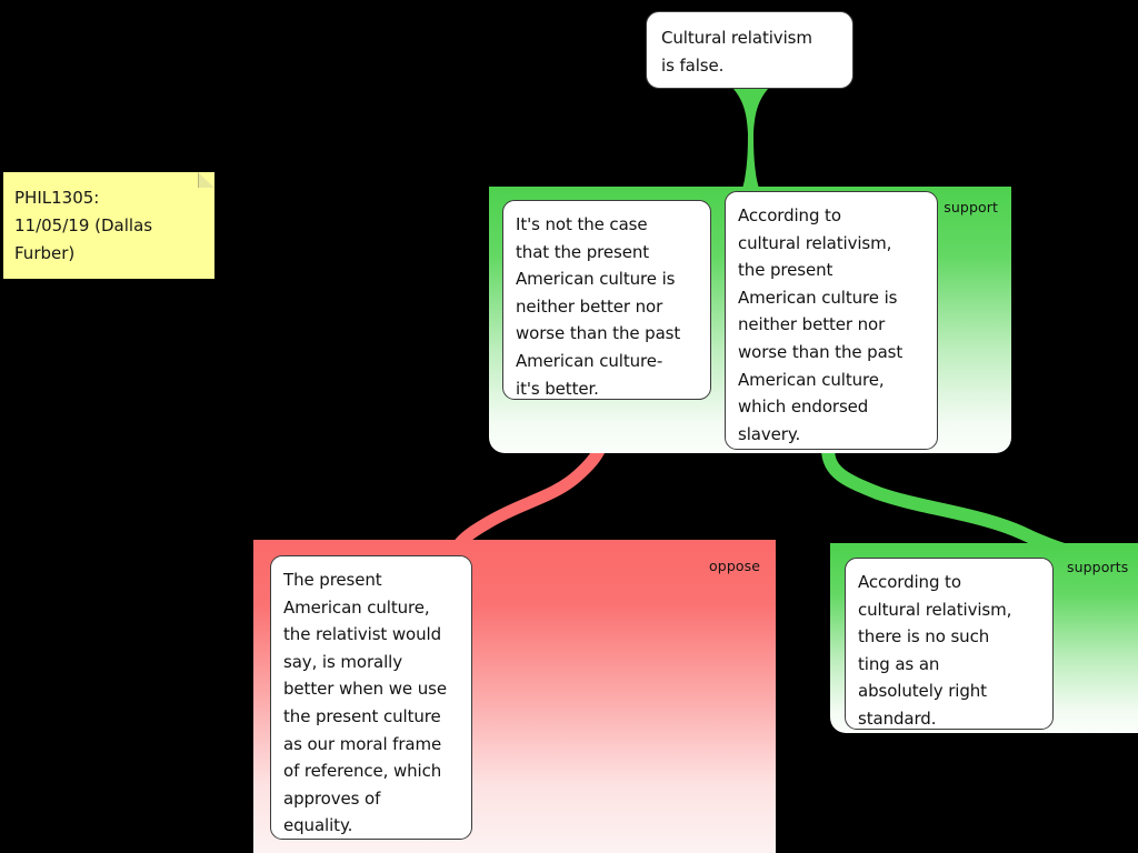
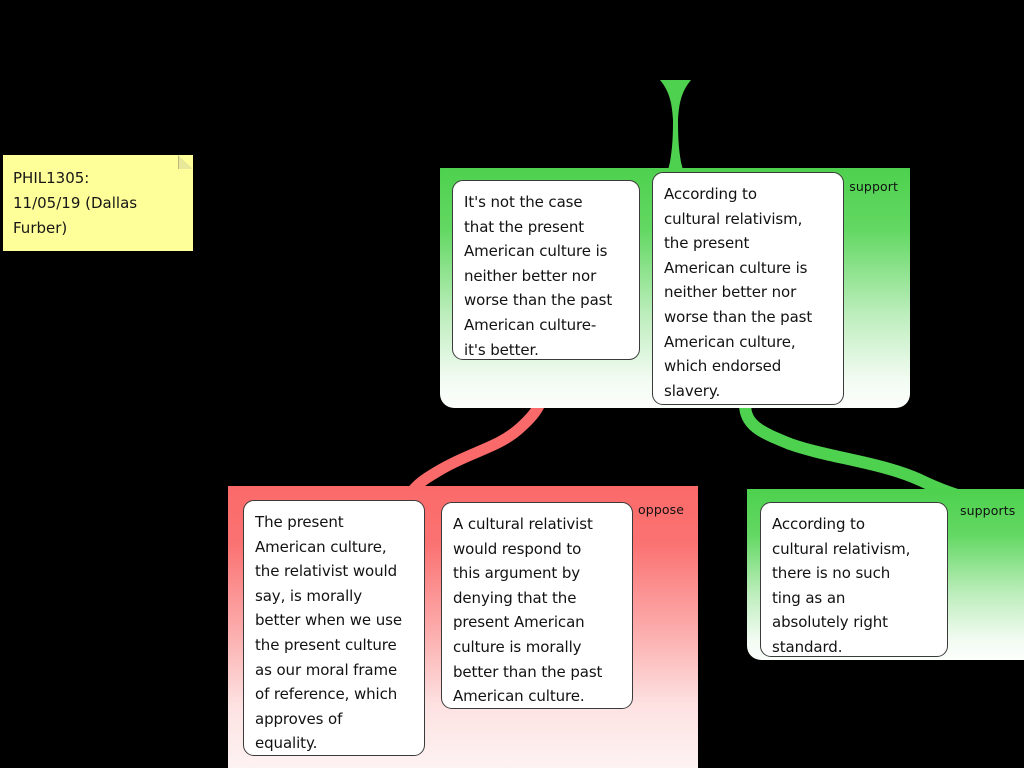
- Cultural relativism
- is false.
  PHIL1305:
  11/05/19 (Dallas
  Furber)
  support
  It's not the case
  that the present
  American culture is
  neither better nor
  worse than the past
  American culture-
  it's better.
  According to
  cultural relativism,
  the present
  American culture is
  neither better nor
  worse than the past
  American culture,
  which endorsed
  slavery.
  oppose
  The present
  American culture,
  the relativist would
  say, is morally
  better when we use
  the present culture
  as our moral frame
  of reference, which
  approves of
  equality.
+ A cultural relativist
+ would respond to
+ this argument by
+ denying that the
+ present American
+ culture is morally
+ better than the past
+ American culture.
  supports
  According to
  cultural relativism,
  there is no such
  ting as an
  absolutely right
  standard.
